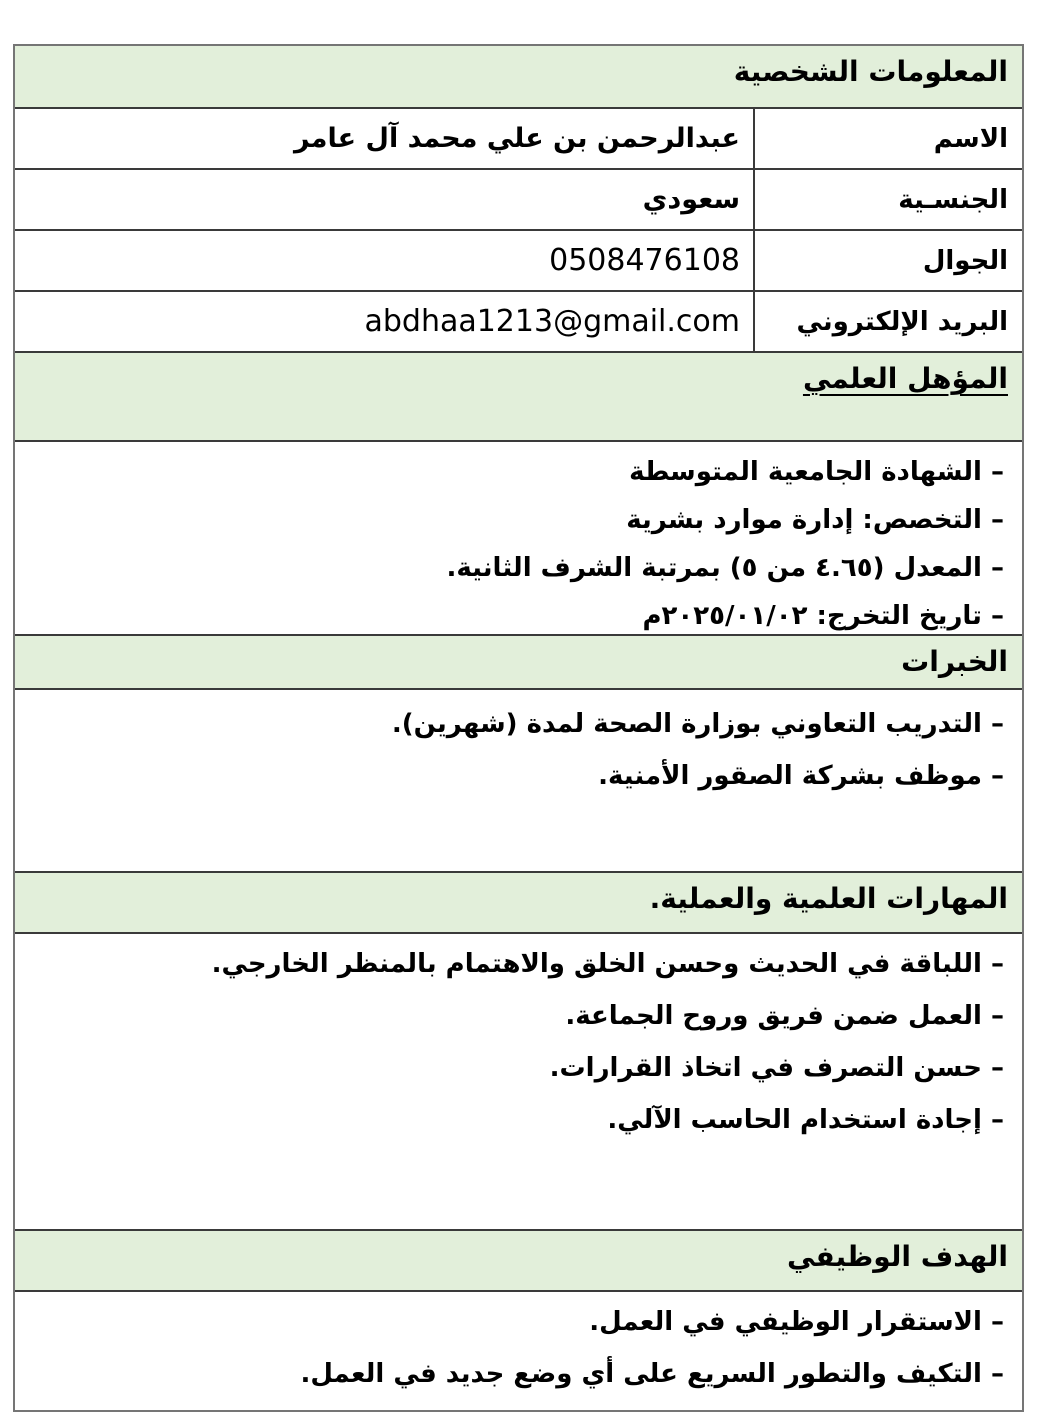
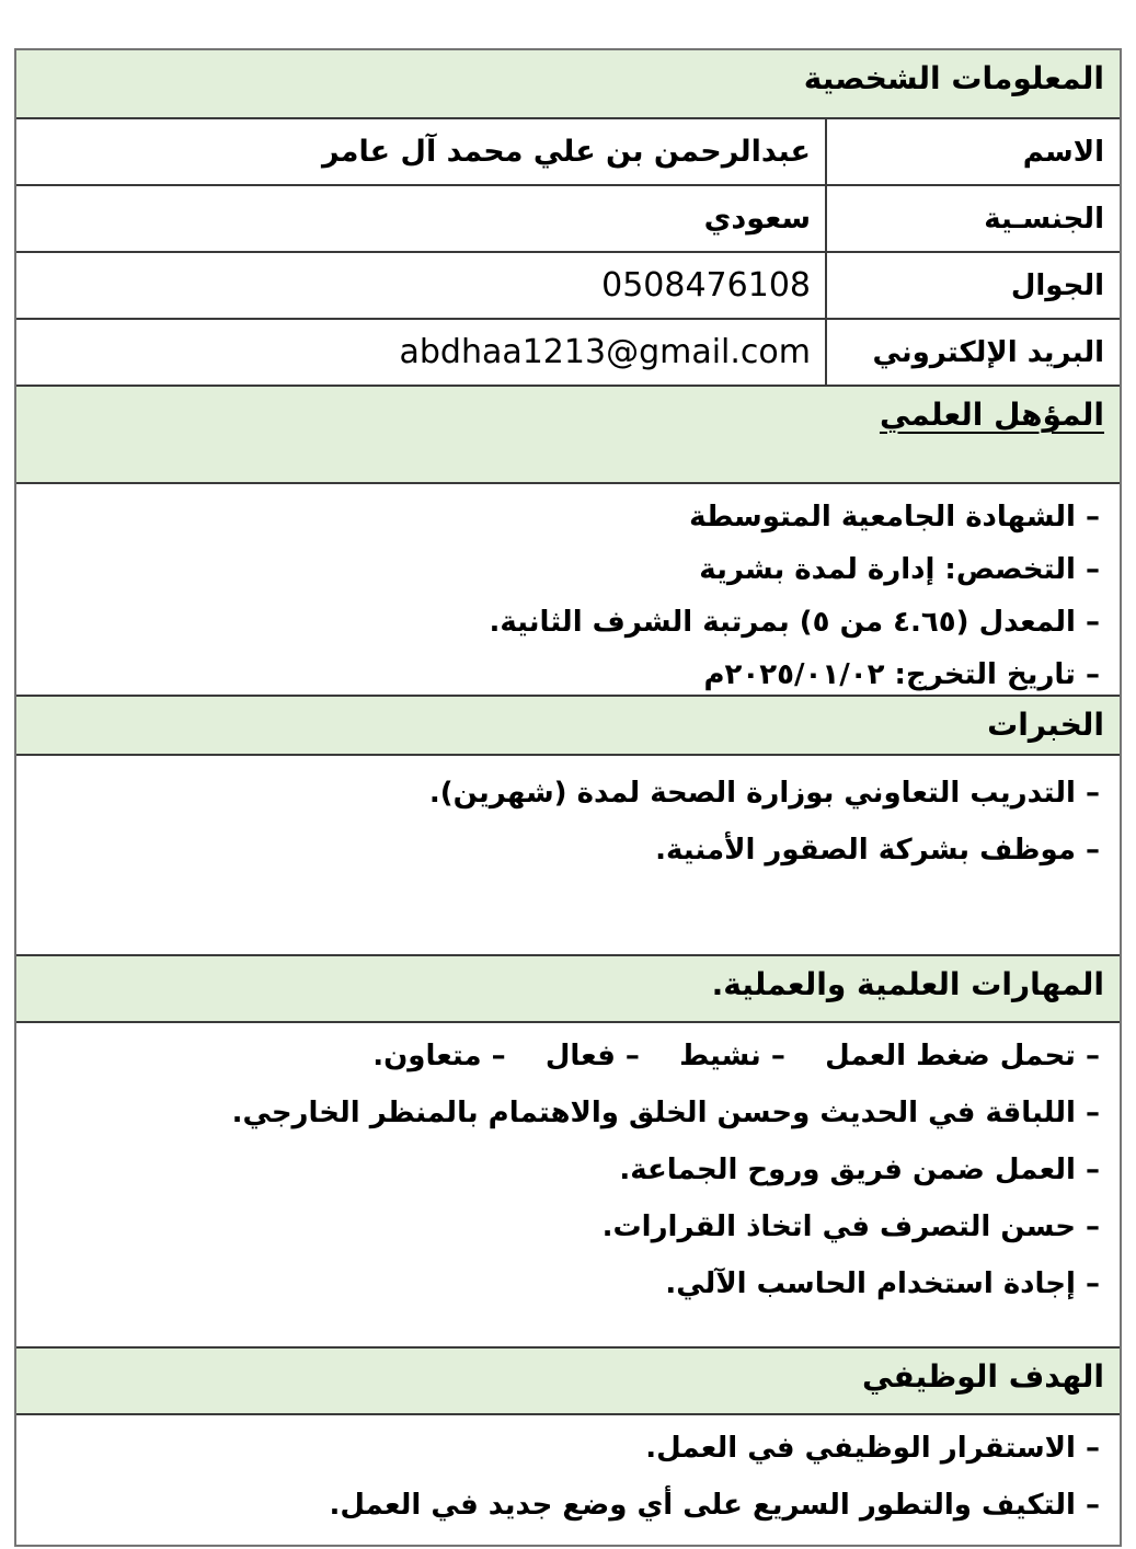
  المعلومات الشخصية
  الاسم
  عبدالرحمن بن علي محمد آل عامر
  الجنسـية
  سعودي
  الجوال
  0508476108
  البريد الإلكتروني
  abdhaa1213@gmail.com
  المؤهل العلمي
  – الشهادة الجامعية المتوسطة
- – التخصص: إدارة موارد بشرية
+ – التخصص: إدارة لمدة بشرية
  – المعدل (٤.٦٥ من ٥) بمرتبة الشرف الثانية.
  – تاريخ التخرج: ٢٠٢٥/٠١/٠٢م
  الخبرات
  – التدريب التعاوني بوزارة الصحة لمدة (شهرين).
  – موظف بشركة الصقور الأمنية.
  المهارات العلمية والعملية.
+ – تحمل ضغط العمل – نشيط – فعال – متعاون.
  – اللباقة في الحديث وحسن الخلق والاهتمام بالمنظر الخارجي.
  – العمل ضمن فريق وروح الجماعة.
  – حسن التصرف في اتخاذ القرارات.
  – إجادة استخدام الحاسب الآلي.
  الهدف الوظيفي
  – الاستقرار الوظيفي في العمل.
  – التكيف والتطور السريع على أي وضع جديد في العمل.
